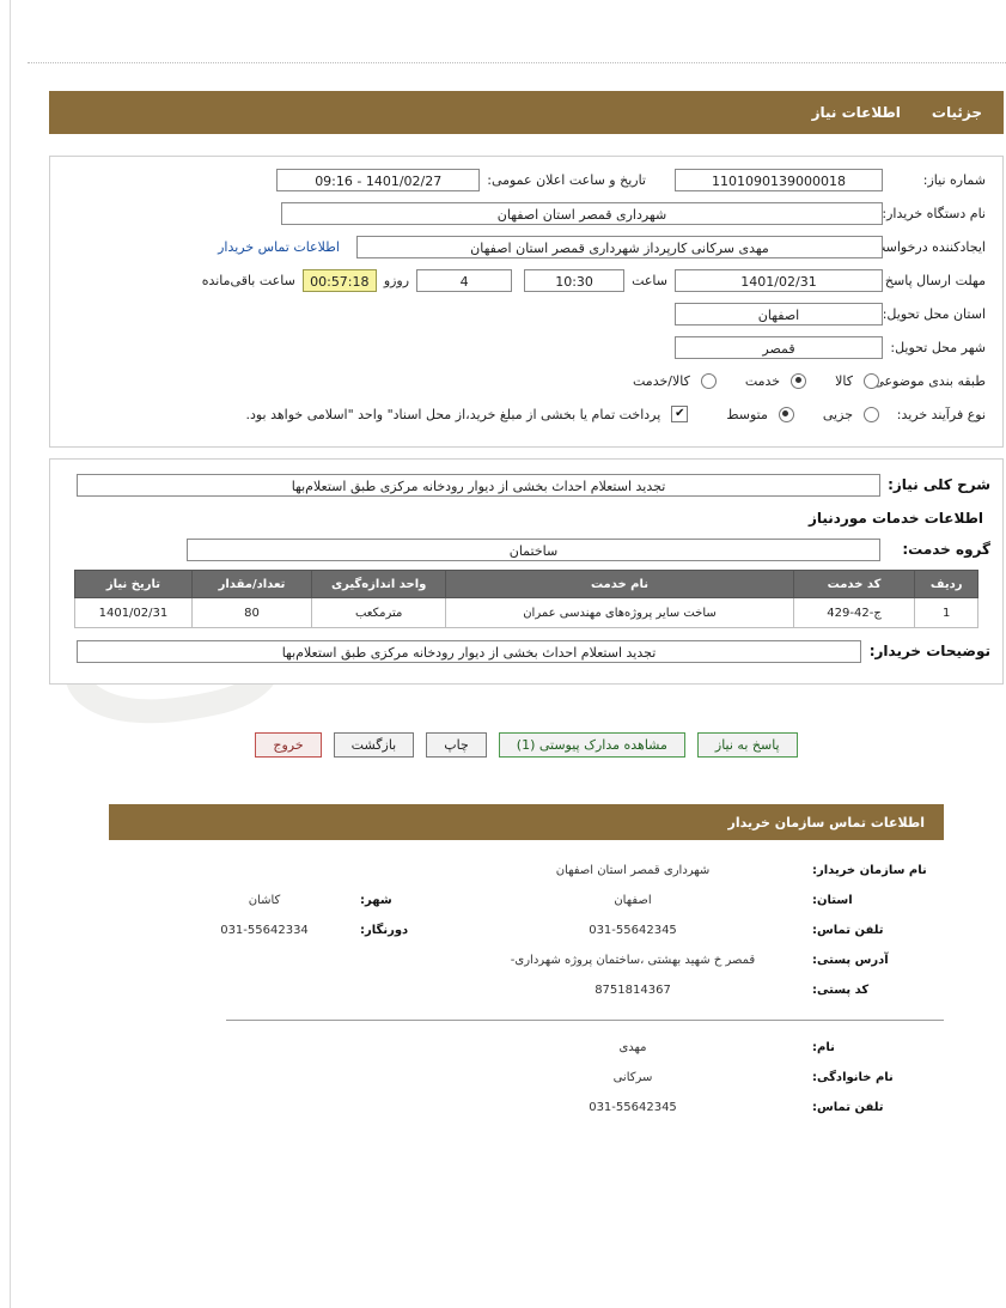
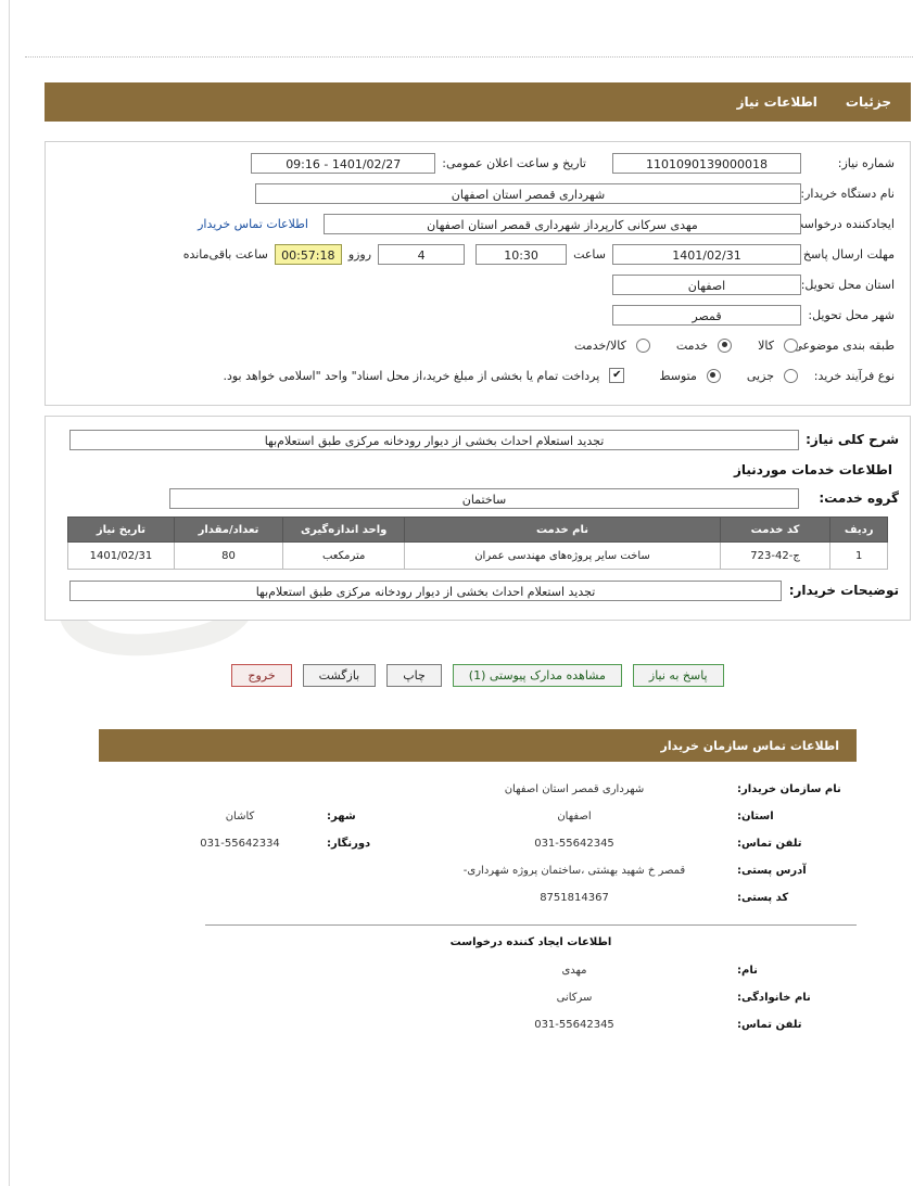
  جزئیات
  اطلاعات نیاز
  شماره نیاز:
  1101090139000018
  تاریخ و ساعت اعلان عمومی:
  1401/02/27 - 09:16
  نام دستگاه خریدار:
  شهرداری قمصر استان اصفهان
  ایجادکننده درخواس
  مهدی سرکانی کارپرداز شهرداری قمصر استان اصفهان
  اطلاعات تماس خریدار
  1401/02/31
  ساعت
  10:30
  4
  روزو
  00:57:18
  ساعت باقی‌مانده
  استان محل تحویل:
  اصفهان
  شهر محل تحویل:
  قمصر
  طبقه بندی موضوع
  کالا
  خدمت
  کالا/خدمت
  نوع فرآیند خرید:
  جزیی
  متوسط
  ✔
  پرداخت تمام یا بخشی از مبلغ خرید،از محل اسناد" واحد "اسلامی خواهد بود.
  شرح کلی نیاز:
  تجدید استعلام احداث بخشی از دیوار رودخانه مرکزی طبق استعلام‌بها
  اطلاعات خدمات موردنیاز
  گروه خدمت:
  ساختمان
  ردیف	کد خدمت	نام خدمت	واحد اندازه‌گیری	تعداد/مقدار	تاریخ نیاز
- 1	ج-42-429	ساخت سایر پروژه‌های مهندسی عمران	مترمکعب	80	1401/02/31
+ 1	ج-42-723	ساخت سایر پروژه‌های مهندسی عمران	مترمکعب	80	1401/02/31
  توضیحات خریدار:
  تجدید استعلام احداث بخشی از دیوار رودخانه مرکزی طبق استعلام‌بها
  پاسخ به نیاز
  مشاهده مدارک پیوستی (1)
  چاپ
  بازگشت
  خروج
  اطلاعات تماس سازمان خریدار
  نام سازمان خریدار:
  شهرداری قمصر استان اصفهان
  استان:
  اصفهان
  شهر:
  کاشان
  تلفن تماس:
  031-55642345
  دورنگار:
  031-55642334
  آدرس پستی:
  قمصر خ شهید بهشتی ،ساختمان پروژه شهرداری-
  کد پستی:
  8751814367
+ اطلاعات ایجاد کننده درخواست
  نام:
  مهدی
  نام خانوادگی:
  سرکانی
  تلفن تماس:
  031-55642345
